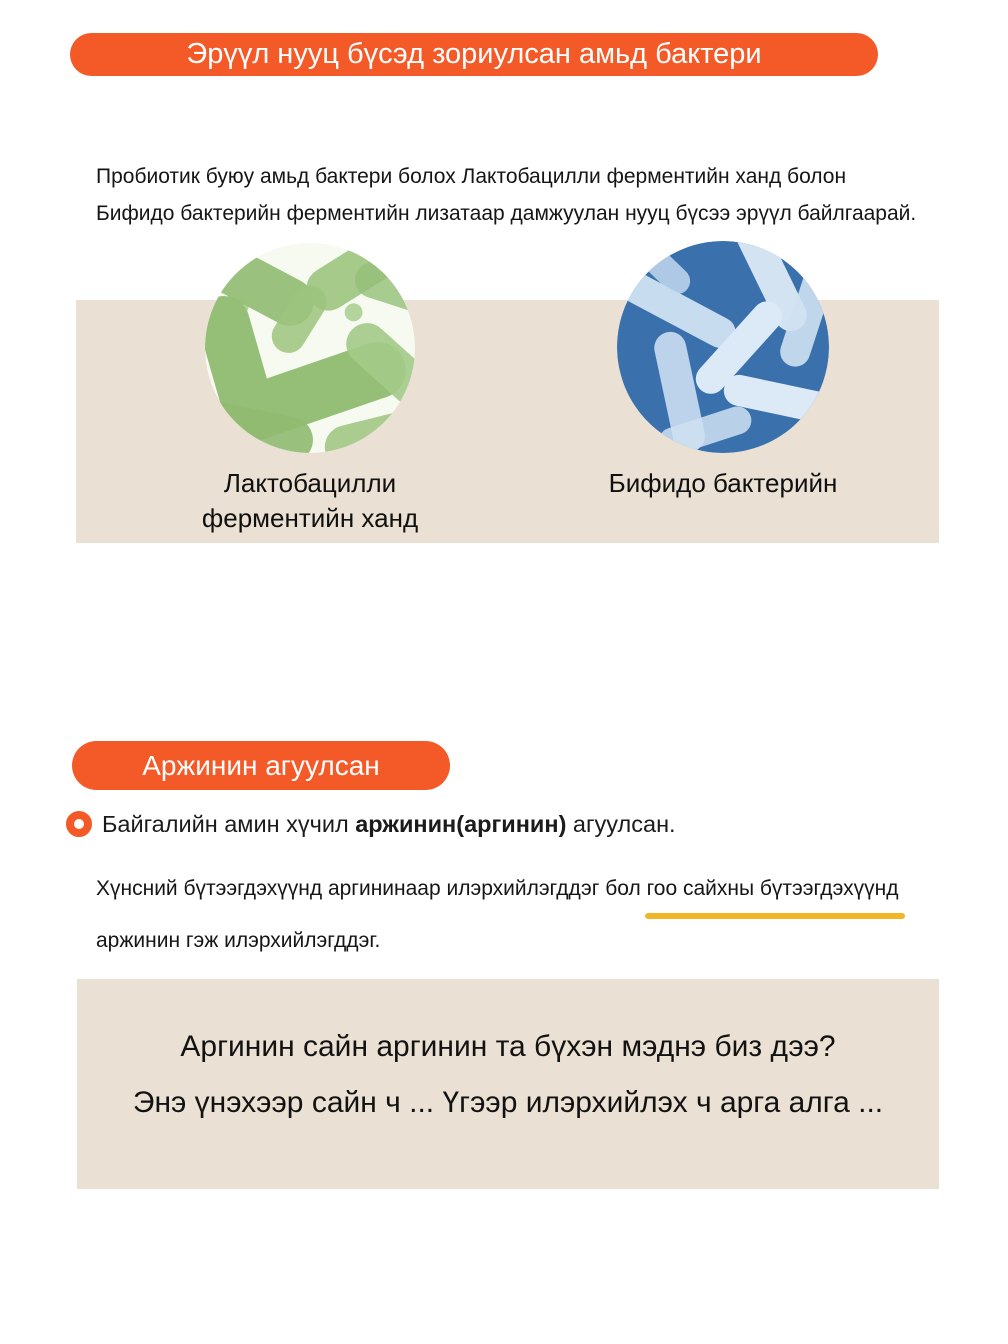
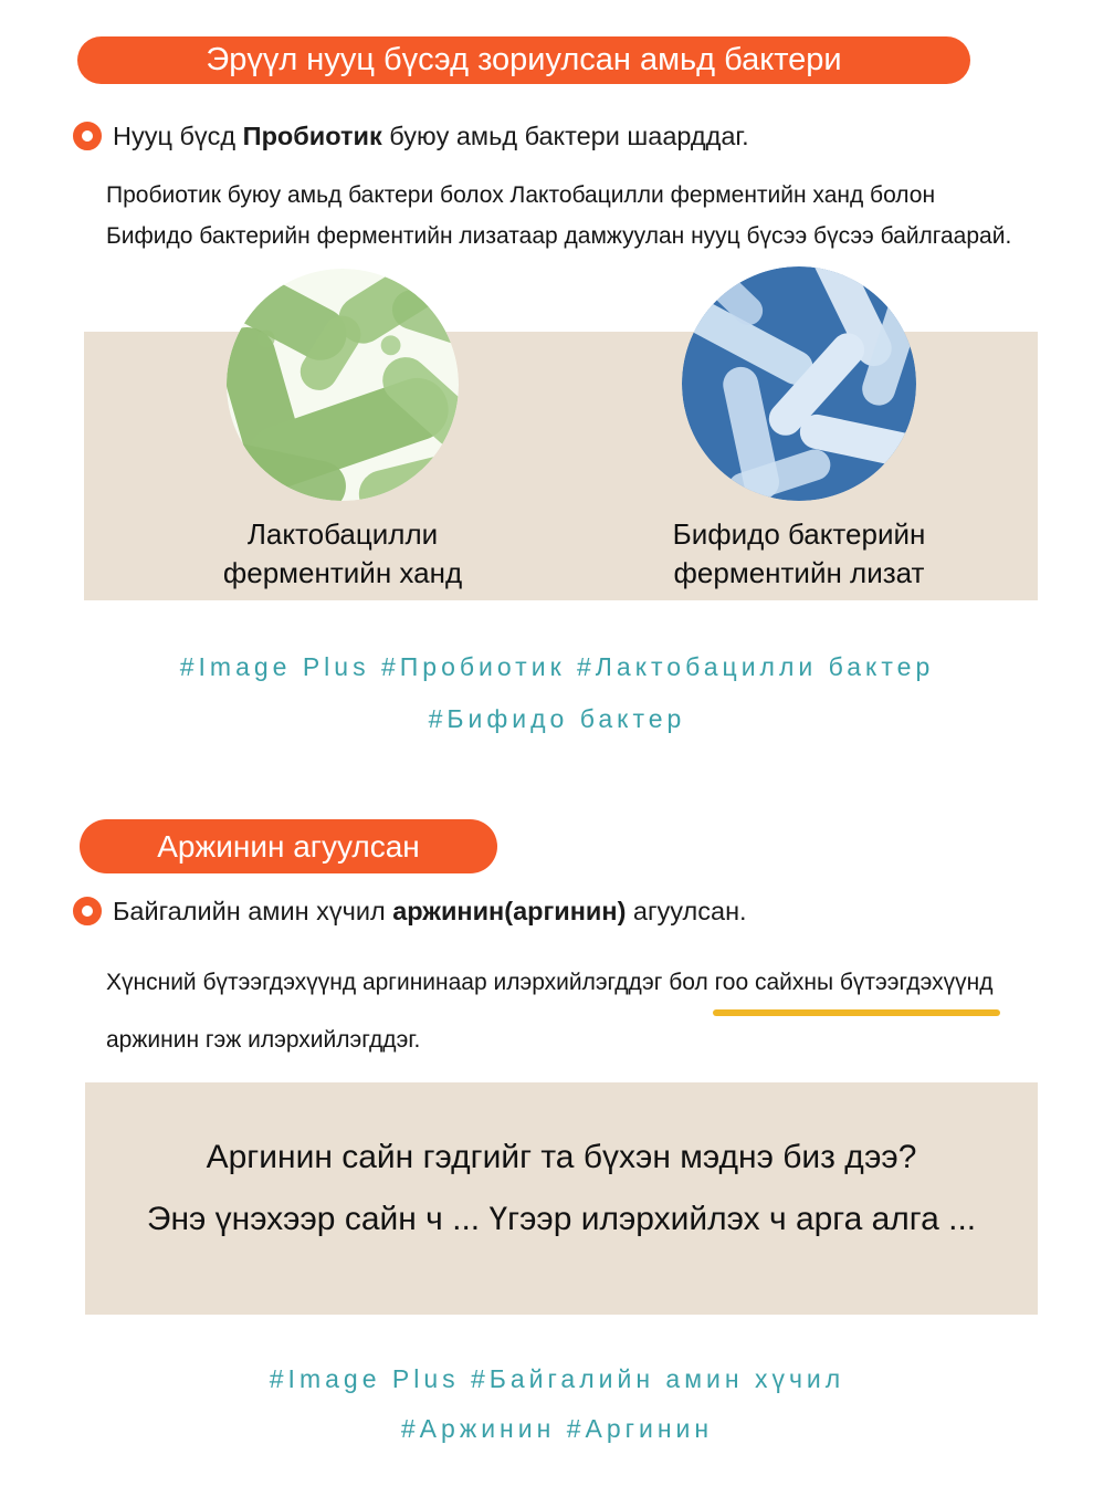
  Эрүүл нууц бүсэд зориулсан амьд бактери
+ Нууц бүсд Пробиотик буюу амьд бактери шаарддаг.
  Пробиотик буюу амьд бактери болох Лактобацилли ферментийн ханд болон
- Бифидо бактерийн ферментийн лизатаар дамжуулан нууц бүсээ эрүүл байлгаарай.
+ Бифидо бактерийн ферментийн лизатаар дамжуулан нууц бүсээ бүсээ байлгаарай.
  Лактобацилли
  ферментийн ханд
  Бифидо бактерийн
+ ферментийн лизат
+ #Image Plus #Пробиотик #Лактобацилли бактер
+ #Бифидо бактер
  Аржинин агуулсан
  Байгалийн амин хүчил аржинин(аргинин) агуулсан.
  Хүнсний бүтээгдэхүүнд аргининаар илэрхийлэгддэг бол гоо сайхны бүтээгдэхүүнд
  аржинин гэж илэрхийлэгддэг.
- Аргинин сайн аргинин та бүхэн мэднэ биз дээ?
+ Аргинин сайн гэдгийг та бүхэн мэднэ биз дээ?
  Энэ үнэхээр сайн ч ... Үгээр илэрхийлэх ч арга алга ...
+ #Image Plus #Байгалийн амин хүчил
+ #Аржинин #Аргинин
